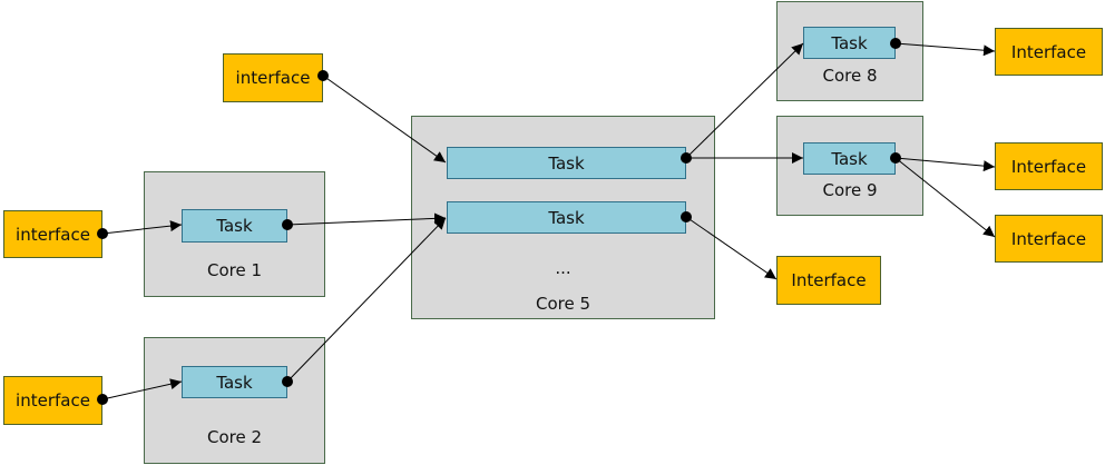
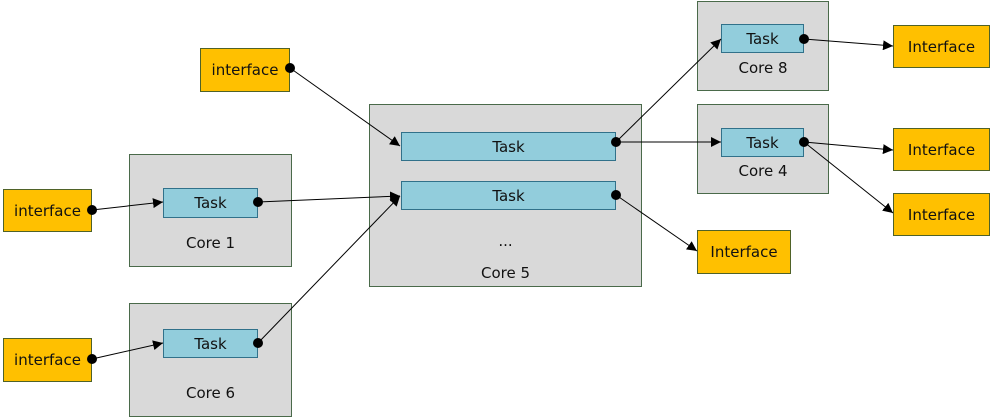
  Core 1
- Core 2
+ Core 6
  ...
  Core 5
  Core 8
- Core 9
+ Core 4
  Task
  Task
  Task
  Task
  Task
  Task
  interface
  interface
  interface
  Interface
  Interface
  Interface
  Interface
